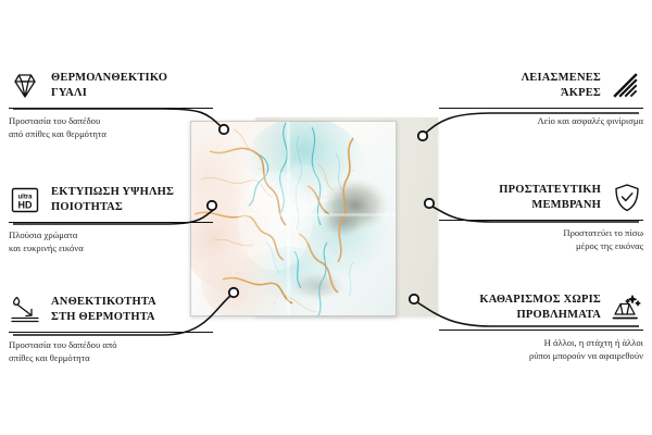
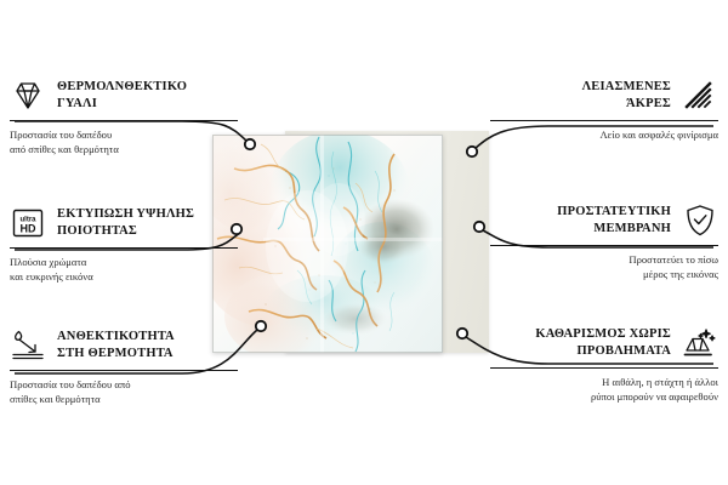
  ΘΕΡΜΟΛΝΘΕΚΤΙΚΟ
  ΓΥΑΛΙ
  Προστασία του δαπέδου
  από σπίθες και θερμότητα
  HD
  ΕΚΤΥΠΩΣΗ ΥΨΗΛΗΣ
  ΠΟΙΟΤΗΤΑΣ
  Πλούσια χρώματα
  και ευκρινής εικόνα
  ΑΝΘΕΚΤΙΚΟΤΗΤΑ
  ΣΤΗ ΘΕΡΜΟΤΗΤΑ
  Προστασία του δαπέδου από
  σπίθες και θερμότητα
  ΛΕΙΑΣΜΕΝΕΣ
  ΆΚΡΕΣ
  Λείο και ασφαλές φινίρισμα
  ΠΡΟΣΤΑΤΕΥΤΙΚΗ
  ΜΕΜΒΡΑΝΗ
  Προστατεύει το πίσω
  μέρος της εικόνας
  ΚΑΘΑΡΙΣΜΟΣ ΧΩΡΙΣ
  ΠΡΟΒΛΗΜΑΤΑ
- Η άλλοι, η στάχτη ή άλλοι
+ Η αιθάλη, η στάχτη ή άλλοι
  ρύποι μπορούν να αφαιρεθούν
